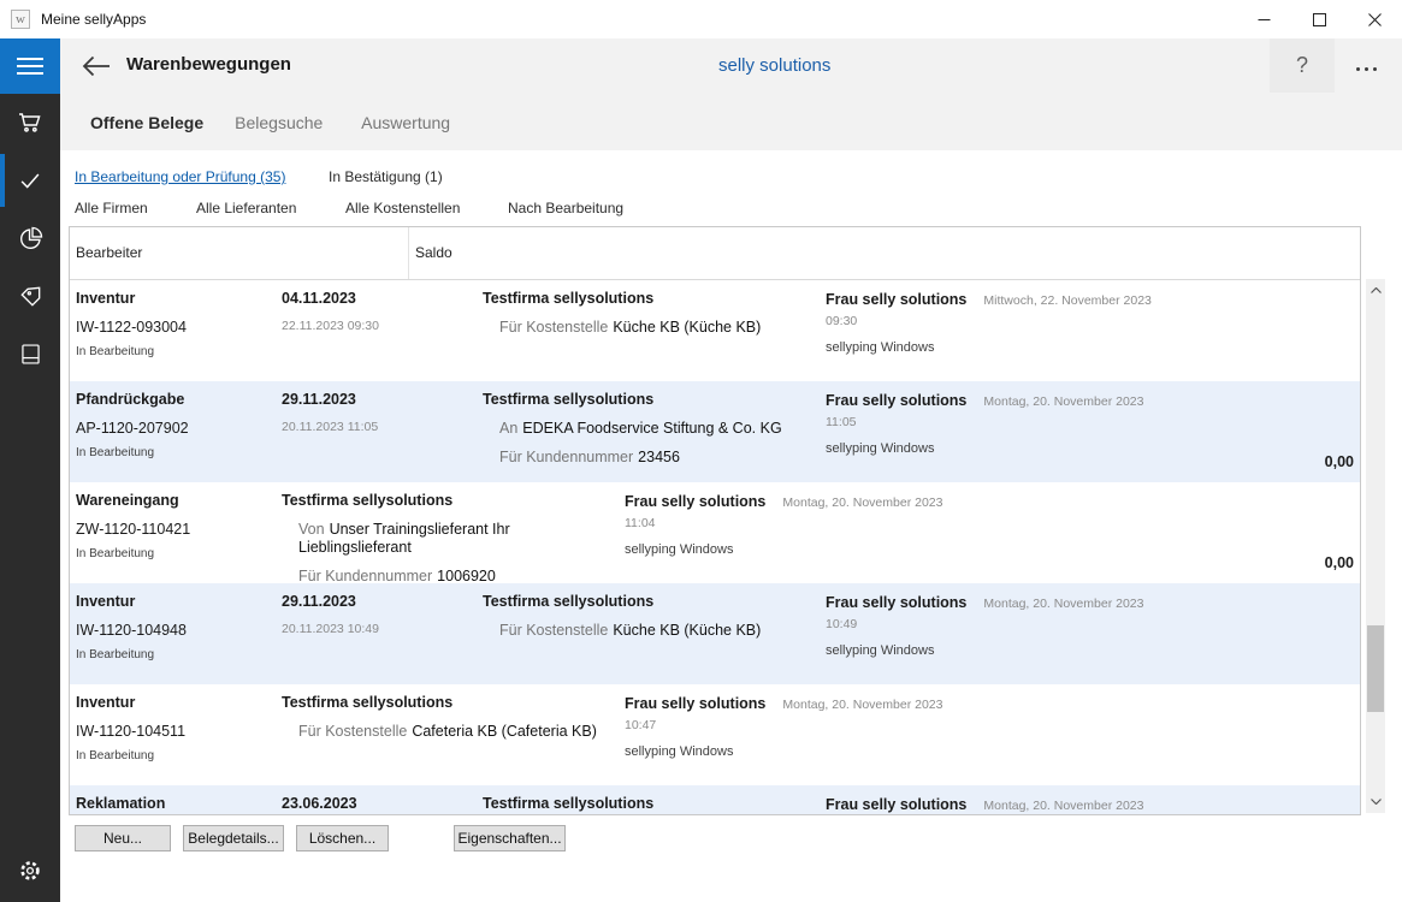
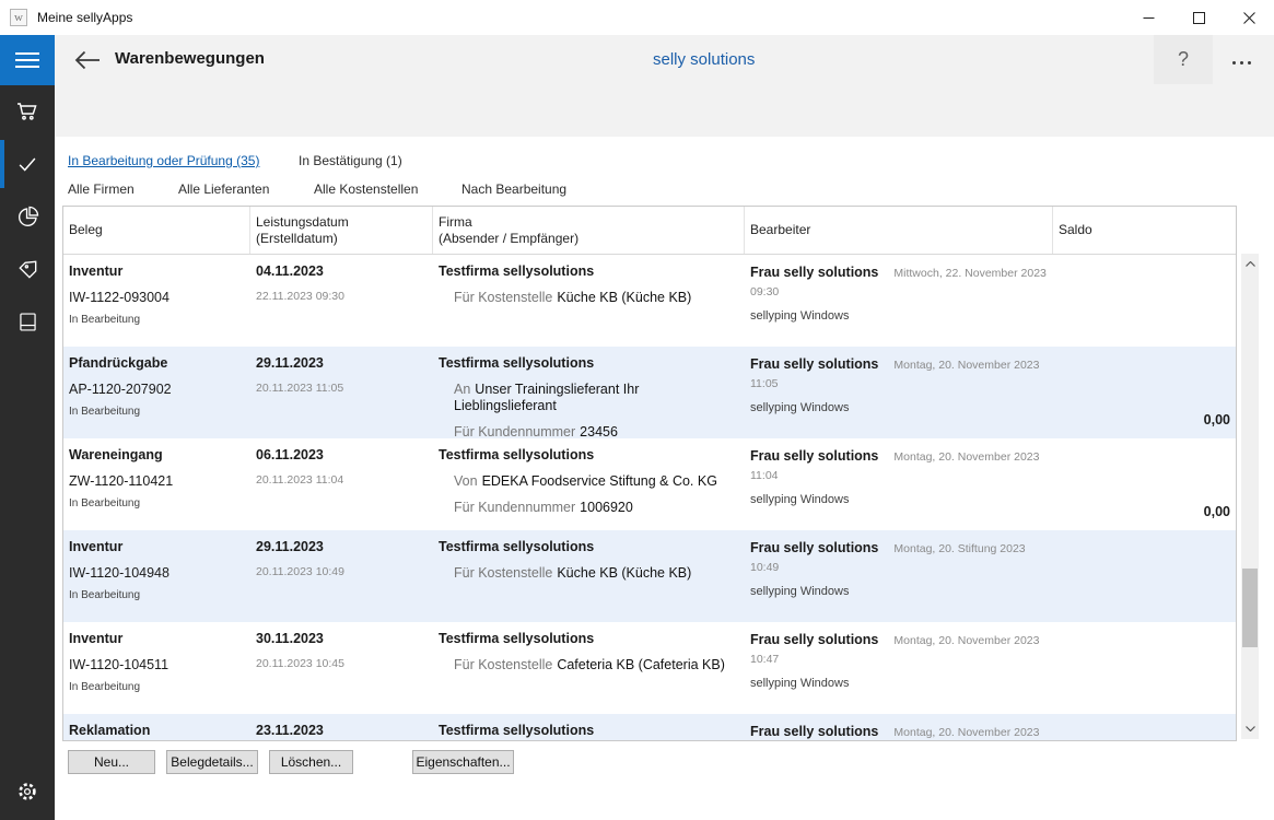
  w
  Meine sellyApps
  Warenbewegungen
  selly solutions
  ?
- Offene Belege
- Belegsuche
- Auswertung
  In Bearbeitung oder Prüfung (35)
  In Bestätigung (1)
  Alle Firmen
  Alle Lieferanten
  Alle Kostenstellen
  Nach Bearbeitung
+ Beleg
+ Leistungsdatum
+ (Erstelldatum)
+ Firma
+ (Absender / Empfänger)
  Bearbeiter
  Saldo
  Inventur
  IW-1122-093004
  In Bearbeitung
  04.11.2023
  22.11.2023 09:30
  Testfirma sellysolutions
  Für Kostenstelle Küche KB (Küche KB)
  Frau selly solutions Mittwoch, 22. November 2023 09:30
  sellyping Windows
  Pfandrückgabe
  AP-1120-207902
  In Bearbeitung
  29.11.2023
  20.11.2023 11:05
  Testfirma sellysolutions
- An EDEKA Foodservice Stiftung & Co. KG
+ An Unser Trainingslieferant Ihr Lieblingslieferant
  Für Kundennummer 23456
  Frau selly solutions Montag, 20. November 2023 11:05
  sellyping Windows
  0,00
  Wareneingang
  ZW-1120-110421
  In Bearbeitung
+ 06.11.2023
+ 20.11.2023 11:04
  Testfirma sellysolutions
- Von Unser Trainingslieferant Ihr Lieblingslieferant
+ Von EDEKA Foodservice Stiftung & Co. KG
  Für Kundennummer 1006920
  Frau selly solutions Montag, 20. November 2023 11:04
  sellyping Windows
  0,00
  Inventur
  IW-1120-104948
  In Bearbeitung
  29.11.2023
  20.11.2023 10:49
  Testfirma sellysolutions
  Für Kostenstelle Küche KB (Küche KB)
- Frau selly solutions Montag, 20. November 2023 10:49
+ Frau selly solutions Montag, 20. Stiftung 2023 10:49
  sellyping Windows
  Inventur
  IW-1120-104511
  In Bearbeitung
+ 30.11.2023
+ 20.11.2023 10:45
  Testfirma sellysolutions
  Für Kostenstelle Cafeteria KB (Cafeteria KB)
  Frau selly solutions Montag, 20. November 2023 10:47
  sellyping Windows
  Reklamation
- 23.06.2023
+ 23.11.2023
  Testfirma sellysolutions
  Frau selly solutions Montag, 20. November 2023
  Neu...
  Belegdetails...
  Löschen...
  Eigenschaften...
